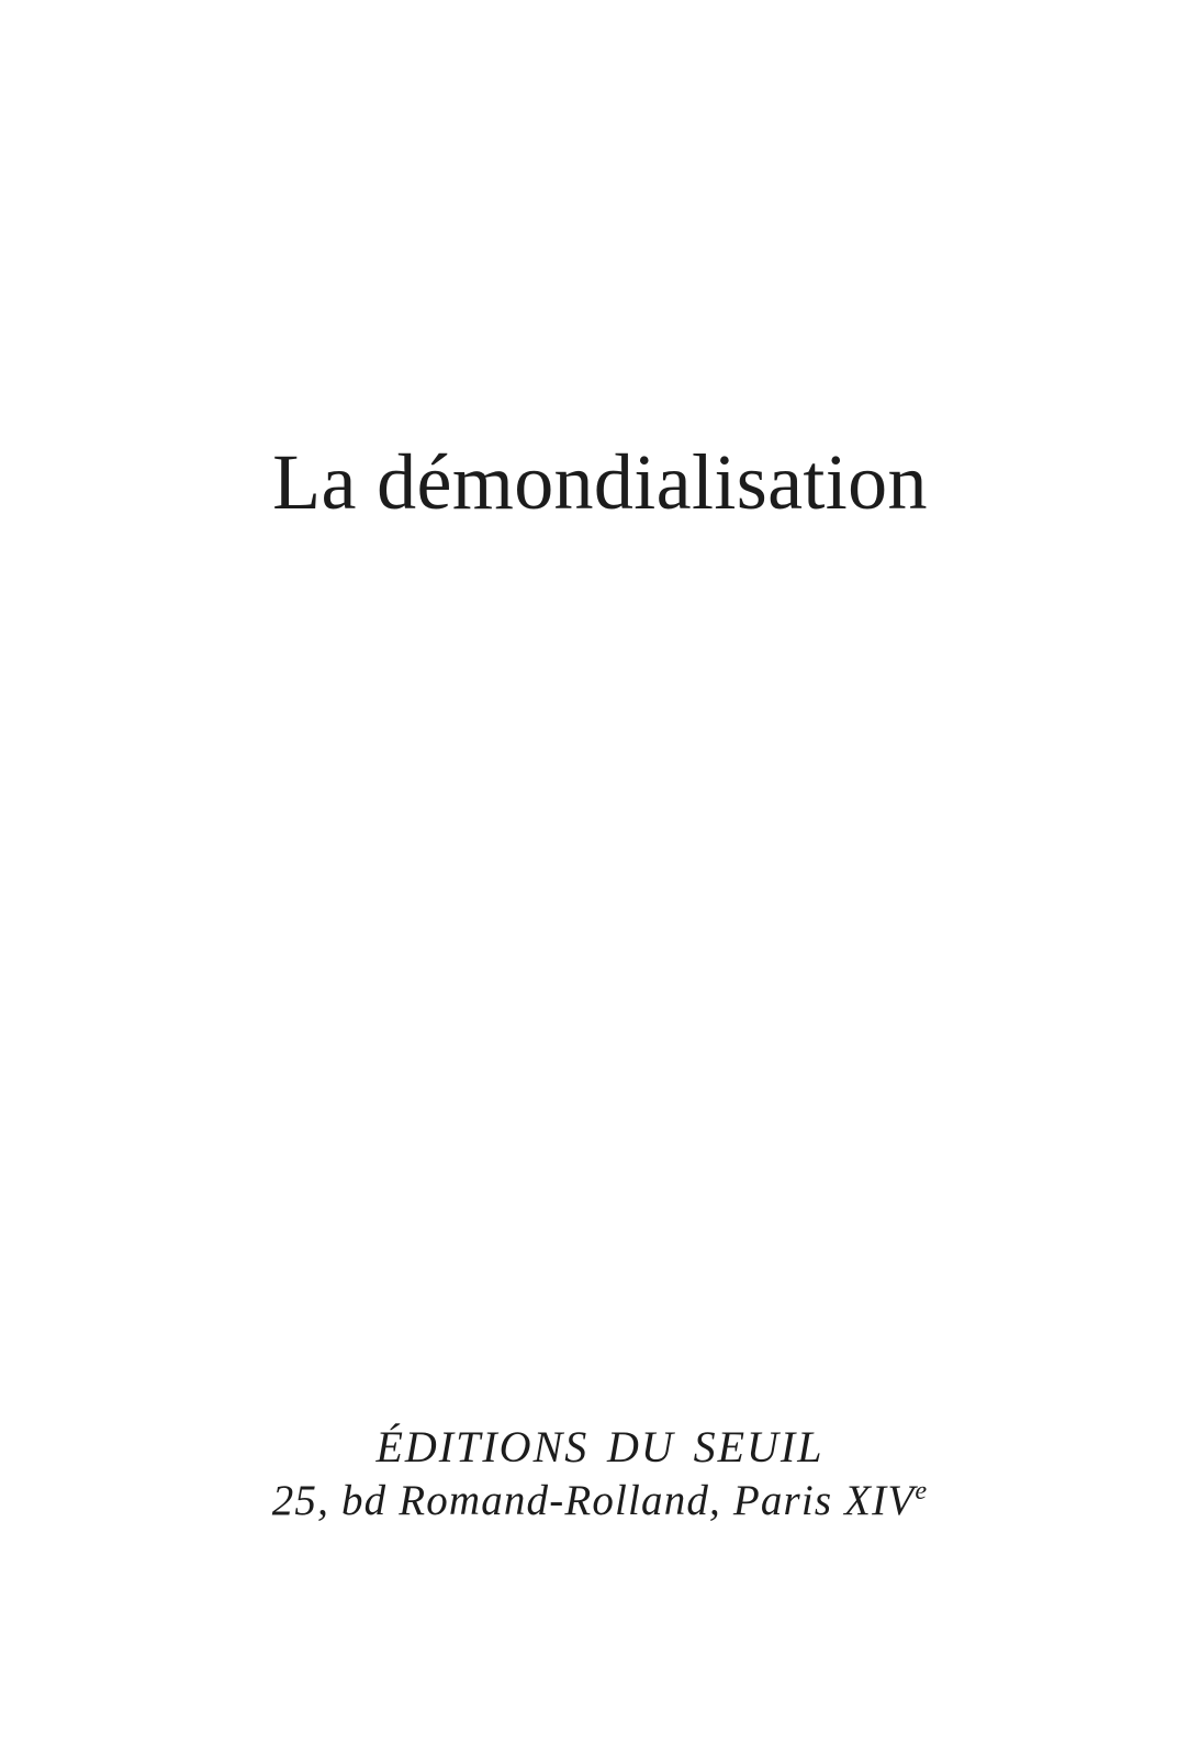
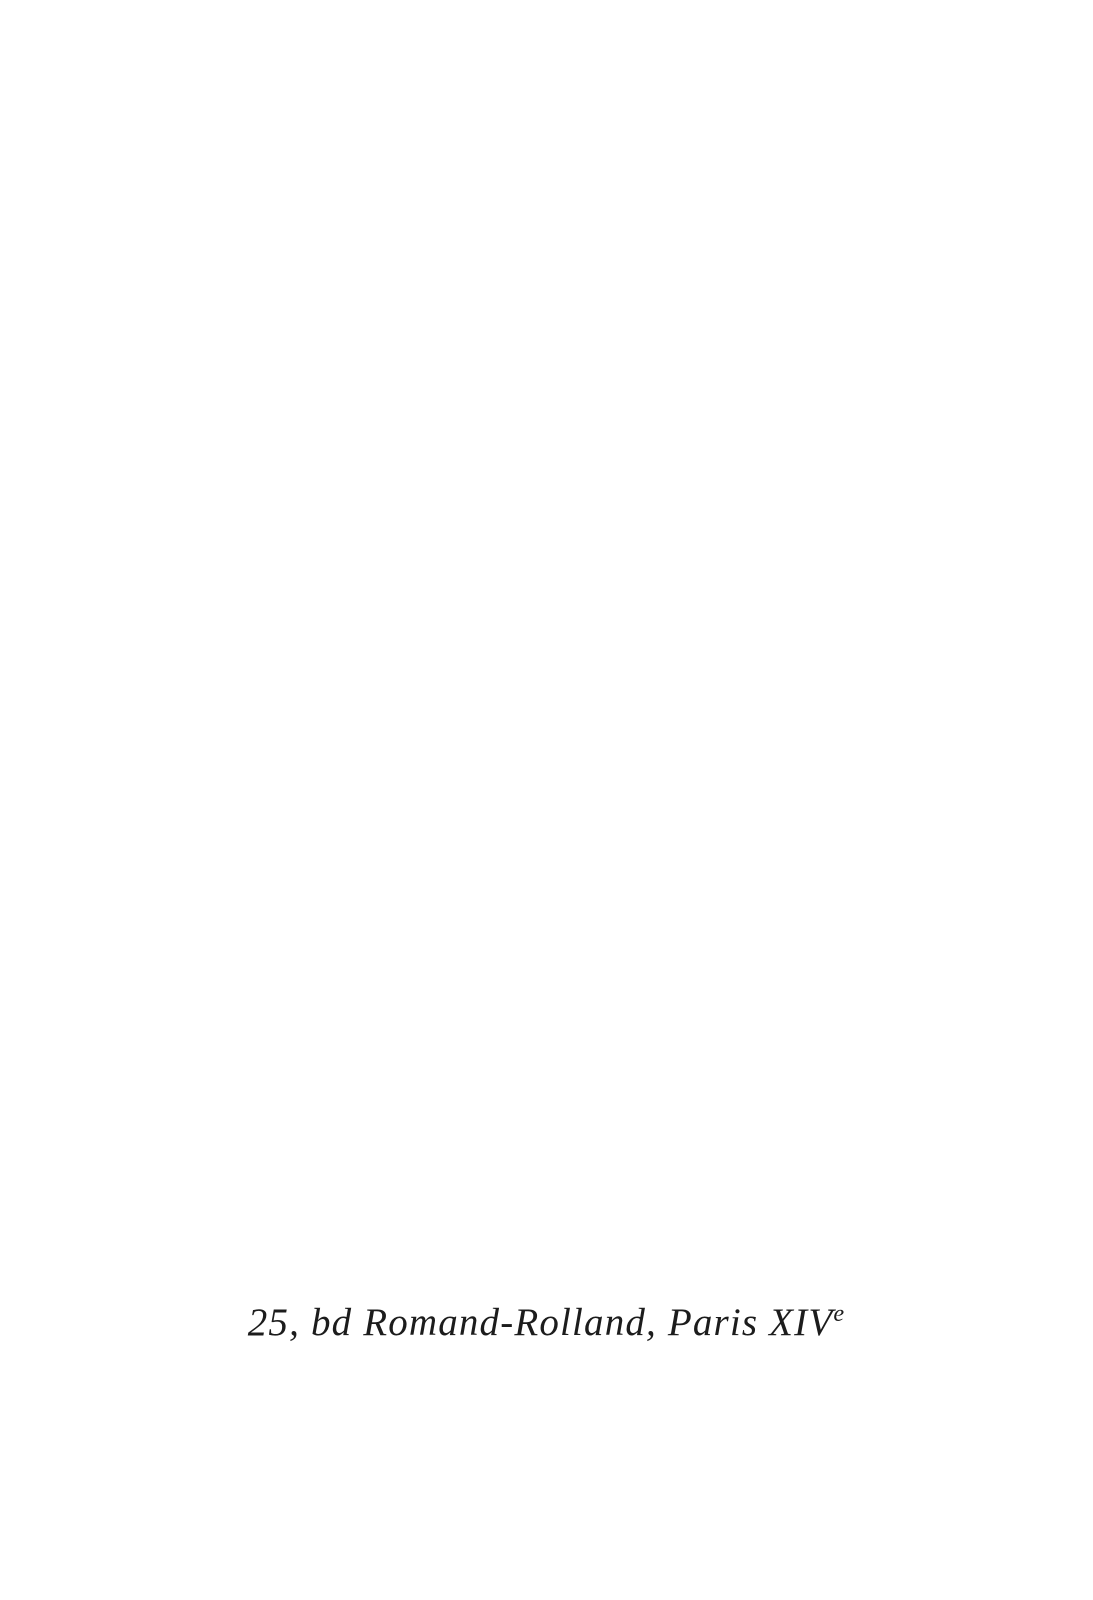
- La démondialisation
- ÉDITIONS DU SEUIL
  25, bd Romand-Rolland, Paris XIVe
